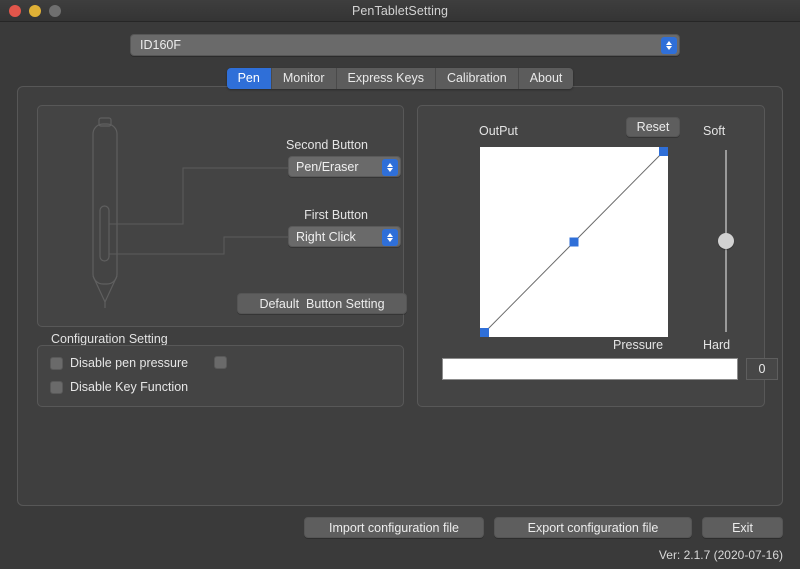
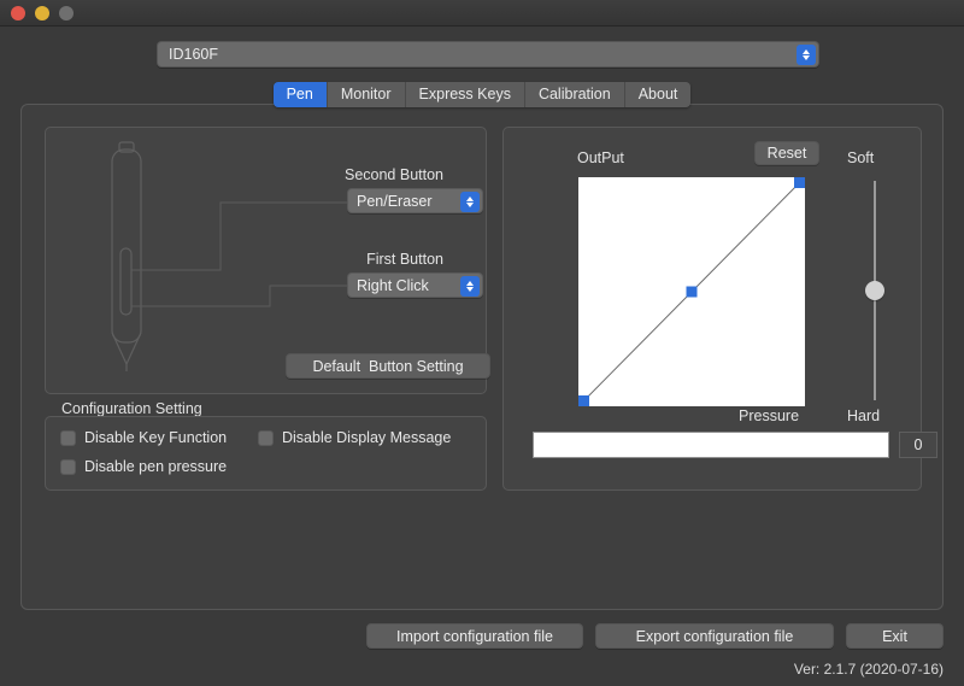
- PenTabletSetting
  ID160F
  Pen
  Monitor
  Express Keys
  Calibration
  About
  Second Button
  Pen/Eraser
  First Button
  Right Click
  Default Button Setting
  Configuration Setting
- Disable pen pressure
+ Disable Key Function
+ Disable Display Message
- Disable Key Function
+ Disable pen pressure
  OutPut
  Reset
  Soft
  Pressure
  Hard
  0
  Import configuration file
  Export configuration file
  Exit
  Ver: 2.1.7 (2020-07-16)
